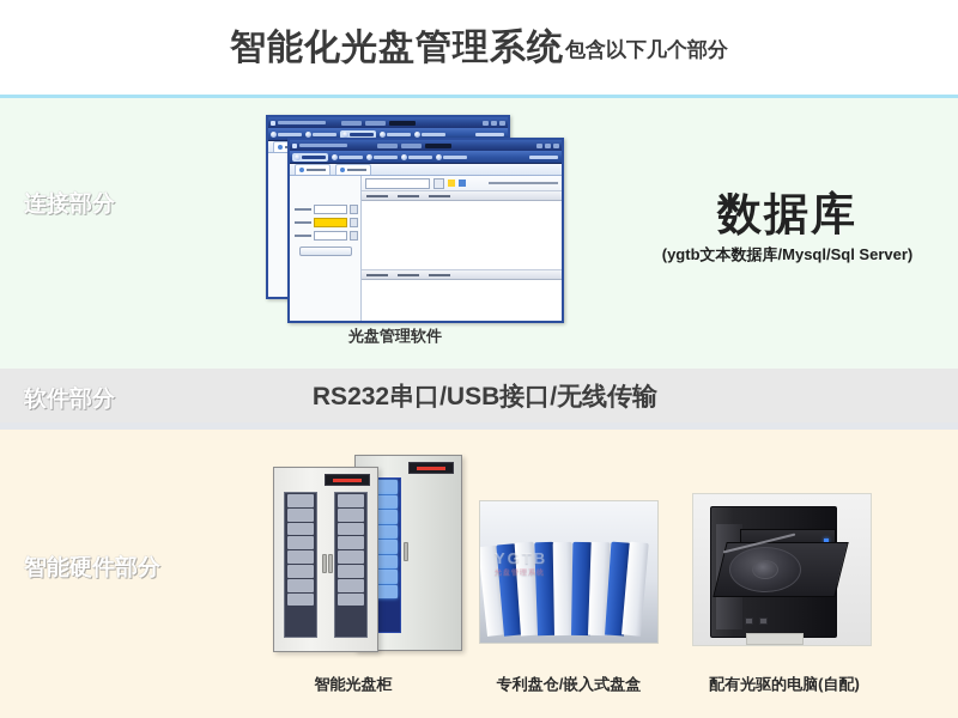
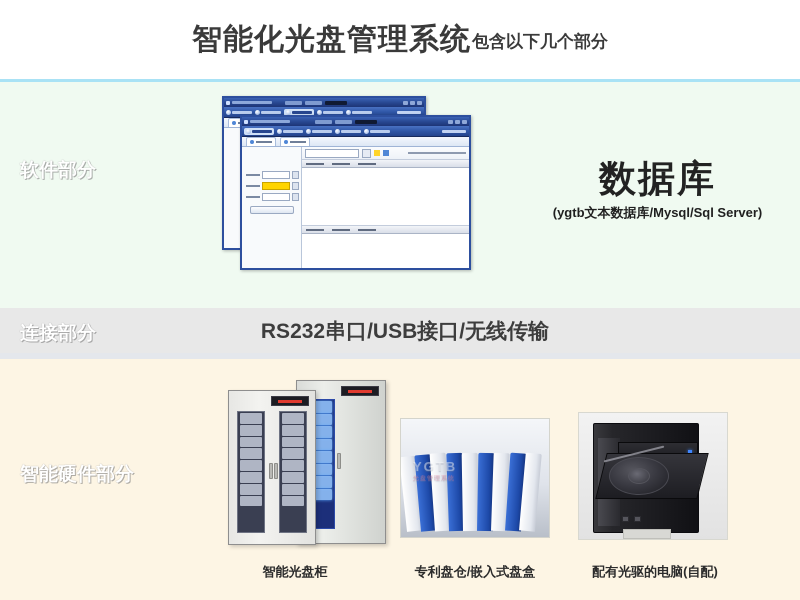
  智能化光盘管理系统
  包含以下几个部分
- 连接部分
+ 软件部分
- 光盘管理软件
  数据库
  (ygtb文本数据库/Mysql/Sql Server)
- 软件部分
+ 连接部分
  RS232串口/USB接口/无线传输
  智能硬件部分
  智能光盘柜
  YGTB
  专利盘仓/嵌入式盘盒
  配有光驱的电脑(自配)
